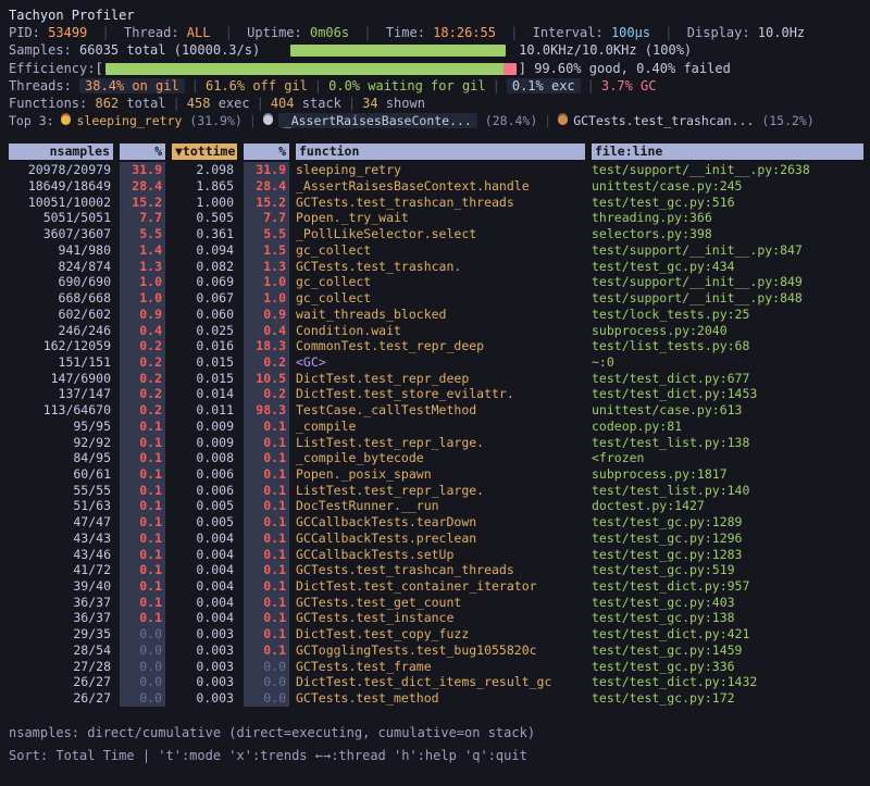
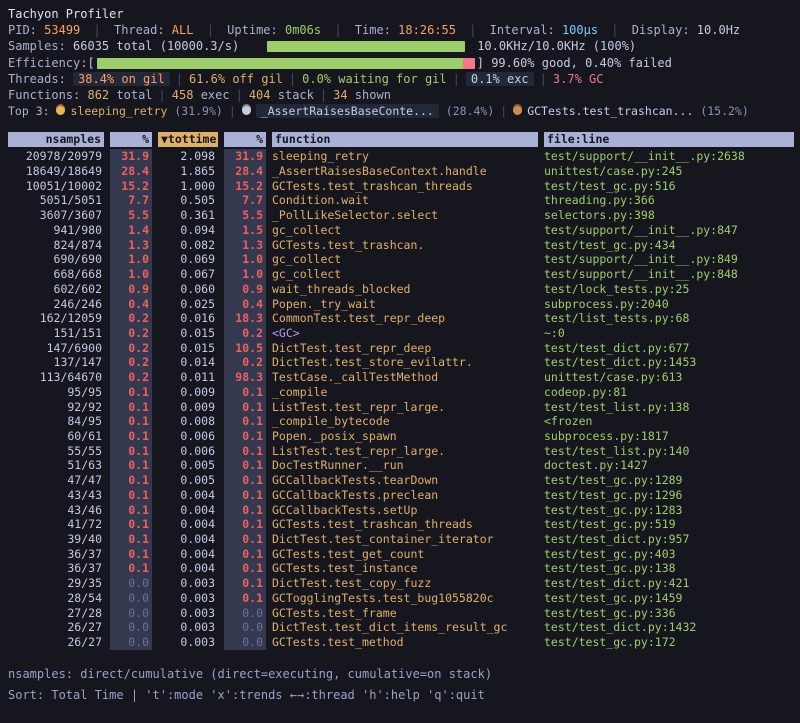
  Tachyon Profiler
  PID: 53499 | Thread: ALL | Uptime: 0m06s | Time: 18:26:55 | Interval: 100μs | Display: 10.0Hz
  Samples: 66035 total (10000.3/s) 10.0KHz/10.0KHz (100%)
  Efficiency:[ ] 99.60% good, 0.40% failed
  Threads: 38.4% on gil | 61.6% off gil | 0.0% waiting for gil | 0.1% exc | 3.7% GC
  Functions: 862 total | 458 exec | 404 stack | 34 shown
  Top 3: sleeping_retry (31.9%) | _AssertRaisesBaseConte... (28.4%) | GCTests.test_trashcan... (15.2%)
  nsamples
  %
  ▼tottime
  %
  function
  file:line
  20978/20979
  31.9
  2.098
  31.9
  sleeping_retry
  test/support/__init__.py:2638
  18649/18649
  28.4
  1.865
  28.4
  _AssertRaisesBaseContext.handle
  unittest/case.py:245
  10051/10002
  15.2
  1.000
  15.2
  GCTests.test_trashcan_threads
  test/test_gc.py:516
  5051/5051
  7.7
  0.505
  7.7
- Popen._try_wait
+ Condition.wait
  threading.py:366
  3607/3607
  5.5
  0.361
  5.5
  _PollLikeSelector.select
  selectors.py:398
  941/980
  1.4
  0.094
  1.5
  gc_collect
  test/support/__init__.py:847
  824/874
  1.3
  0.082
  1.3
  test/test_gc.py:434
  690/690
  1.0
  0.069
  1.0
  gc_collect
  test/support/__init__.py:849
  668/668
  1.0
  0.067
  1.0
  gc_collect
  test/support/__init__.py:848
  602/602
  0.9
  0.060
  0.9
  wait_threads_blocked
  test/lock_tests.py:25
  246/246
  0.4
  0.025
  0.4
- Condition.wait
+ Popen._try_wait
  subprocess.py:2040
  162/12059
  0.2
  0.016
  18.3
  CommonTest.test_repr_deep
  test/list_tests.py:68
  151/151
  0.2
  0.015
  0.2
  <GC>
  ~:0
  147/6900
  0.2
  0.015
  10.5
  DictTest.test_repr_deep
  test/test_dict.py:677
  137/147
  0.2
  0.014
  0.2
  DictTest.test_store_evilattr.
  test/test_dict.py:1453
  113/64670
  0.2
  0.011
  98.3
  TestCase._callTestMethod
  unittest/case.py:613
  95/95
  0.1
  0.009
  0.1
  _compile
  codeop.py:81
  92/92
  0.1
  0.009
  0.1
  test/test_list.py:138
  84/95
  0.1
  0.008
  0.1
  _compile_bytecode
  60/61
  0.1
  0.006
  0.1
  Popen._posix_spawn
  subprocess.py:1817
  55/55
  0.1
  0.006
  0.1
  test/test_list.py:140
  51/63
  0.1
  0.005
  0.1
  DocTestRunner.__run
  doctest.py:1427
  47/47
  0.1
  0.005
  0.1
  GCCallbackTests.tearDown
  test/test_gc.py:1289
  43/43
  0.1
  0.004
  0.1
  GCCallbackTests.preclean
  test/test_gc.py:1296
  43/46
  0.1
  0.004
  0.1
  GCCallbackTests.setUp
  test/test_gc.py:1283
  41/72
  0.1
  0.004
  0.1
  GCTests.test_trashcan_threads
  test/test_gc.py:519
  39/40
  0.1
  0.004
  0.1
  DictTest.test_container_iterator
  test/test_dict.py:957
  36/37
  0.1
  0.004
  0.1
  GCTests.test_get_count
  test/test_gc.py:403
  36/37
  0.1
  0.004
  0.1
  GCTests.test_instance
  test/test_gc.py:138
  29/35
  0.0
  0.003
  0.1
  DictTest.test_copy_fuzz
  test/test_dict.py:421
  28/54
  0.0
  0.003
  0.1
  GCTogglingTests.test_bug1055820c
  test/test_gc.py:1459
  27/28
  0.0
  0.003
  0.0
  GCTests.test_frame
  test/test_gc.py:336
  26/27
  0.0
  0.003
  0.0
  DictTest.test_dict_items_result_gc
  test/test_dict.py:1432
  26/27
  0.0
  0.003
  0.0
  GCTests.test_method
  test/test_gc.py:172
  nsamples: direct/cumulative (direct=executing, cumulative=on stack)
  Sort: Total Time | 't':mode 'x':trends ←→:thread 'h':help 'q':quit
